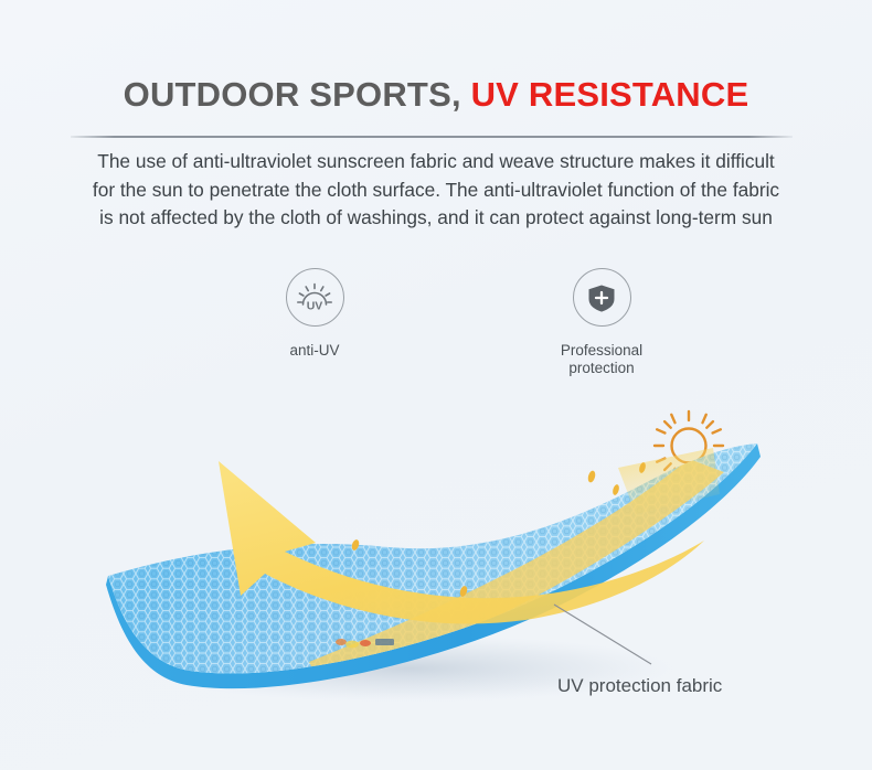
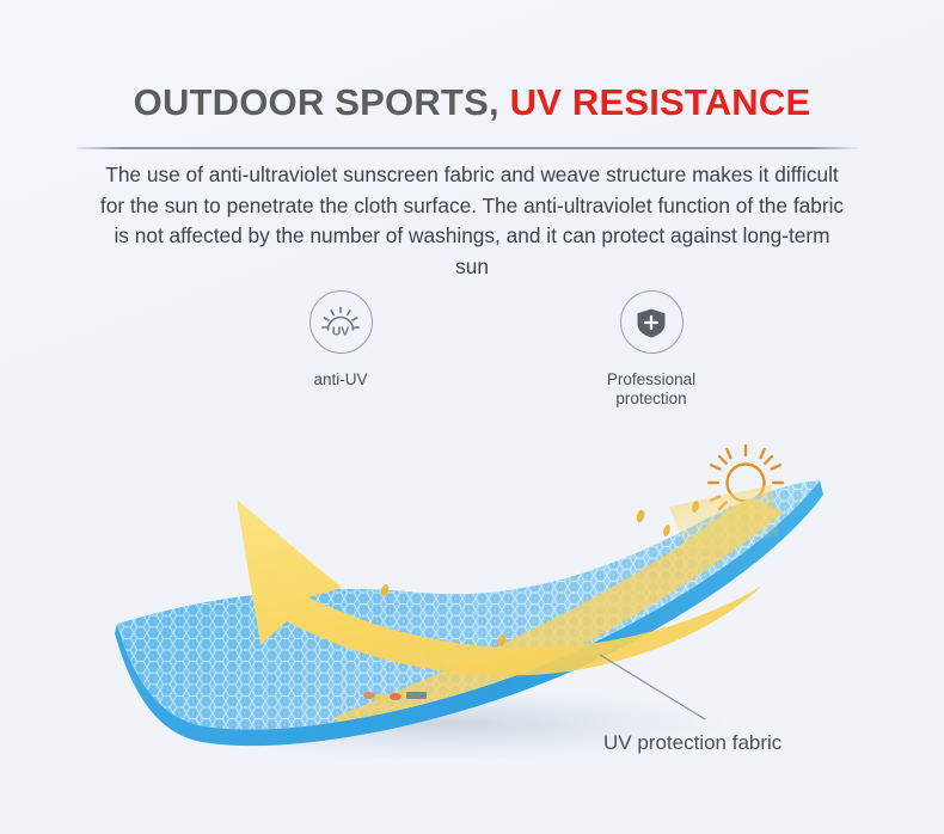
  OUTDOOR SPORTS, UV RESISTANCE
- The use of anti-ultraviolet sunscreen fabric and weave structure makes it difficult for the sun to penetrate the cloth surface. The anti-ultraviolet function of the fabric is not affected by the cloth of washings, and it can protect against long-term sun
+ The use of anti-ultraviolet sunscreen fabric and weave structure makes it difficult for the sun to penetrate the cloth surface. The anti-ultraviolet function of the fabric is not affected by the number of washings, and it can protect against long-term sun
  UV
  anti-UV
  Professional
  protection
  UV protection fabric
